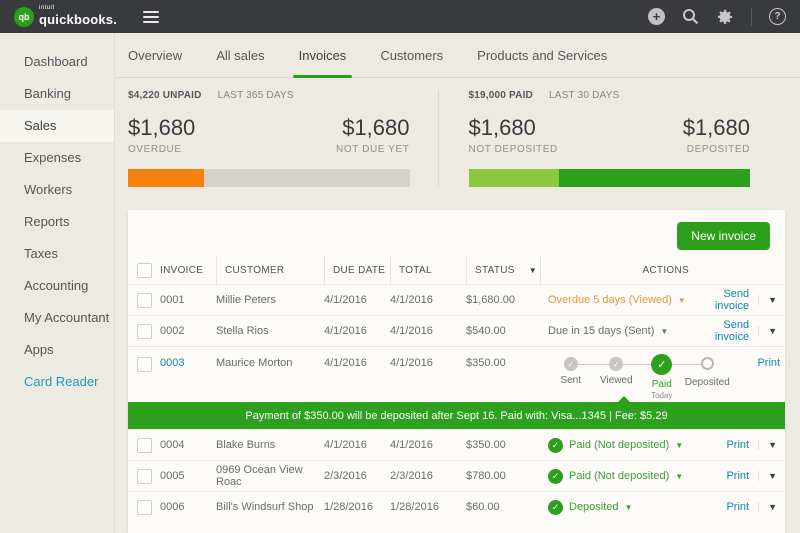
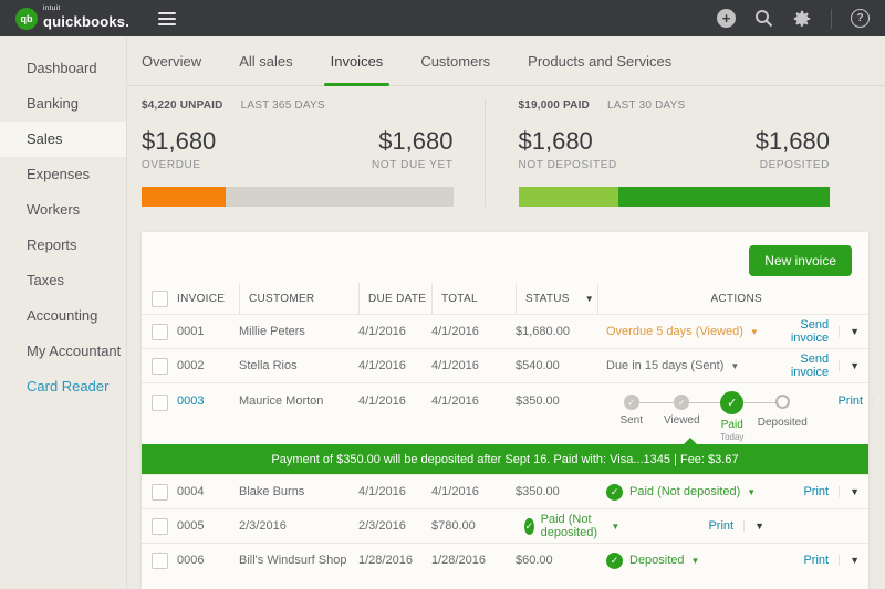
  qb
  quickbooks.
  +
  ?
  Dashboard
  Banking
  Sales
  Expenses
  Workers
  Reports
  Taxes
  Accounting
  My Accountant
- Apps
  Card Reader
  Overview
  All sales
  Invoices
  Customers
  Products and Services
  $4,220 UNPAID LAST 365 DAYS
  $1,680
  OVERDUE
  $1,680
  NOT DUE YET
  $19,000 PAID LAST 30 DAYS
  $1,680
  NOT DEPOSITED
  $1,680
  DEPOSITED
  New invoice
  INVOICE
  CUSTOMER
  DUE DATE
  TOTAL
  STATUS
  ▼
  ACTIONS
  0001
  Millie Peters
  4/1/2016
  4/1/2016
  $1,680.00
  Overdue 5 days (Viewed)
  ▼
  Send invoice
  ▼
  0002
  Stella Rios
  4/1/2016
  4/1/2016
  $540.00
  Due in 15 days (Sent)
  ▼
  Send invoice
  ▼
  0003
  Maurice Morton
  4/1/2016
  4/1/2016
  $350.00
  ✓
  Sent
  ✓
  Viewed
  ✓
  Paid
  Today
  Deposited
  Print
- Payment of $350.00 will be deposited after Sept 16. Paid with: Visa...1345 | Fee: $5.29
+ Payment of $350.00 will be deposited after Sept 16. Paid with: Visa...1345 | Fee: $3.67
  0004
  Blake Burns
  4/1/2016
  4/1/2016
  $350.00
  ✓
  Paid (Not deposited)
  ▼
  Print
  ▼
  0005
- 0969 Ocean View Roac
  2/3/2016
  2/3/2016
  $780.00
  ✓
  Paid (Not deposited)
  ▼
  Print
  ▼
  0006
  Bill's Windsurf Shop
  1/28/2016
  1/28/2016
  $60.00
  ✓
  Deposited
  ▼
  Print
  ▼
